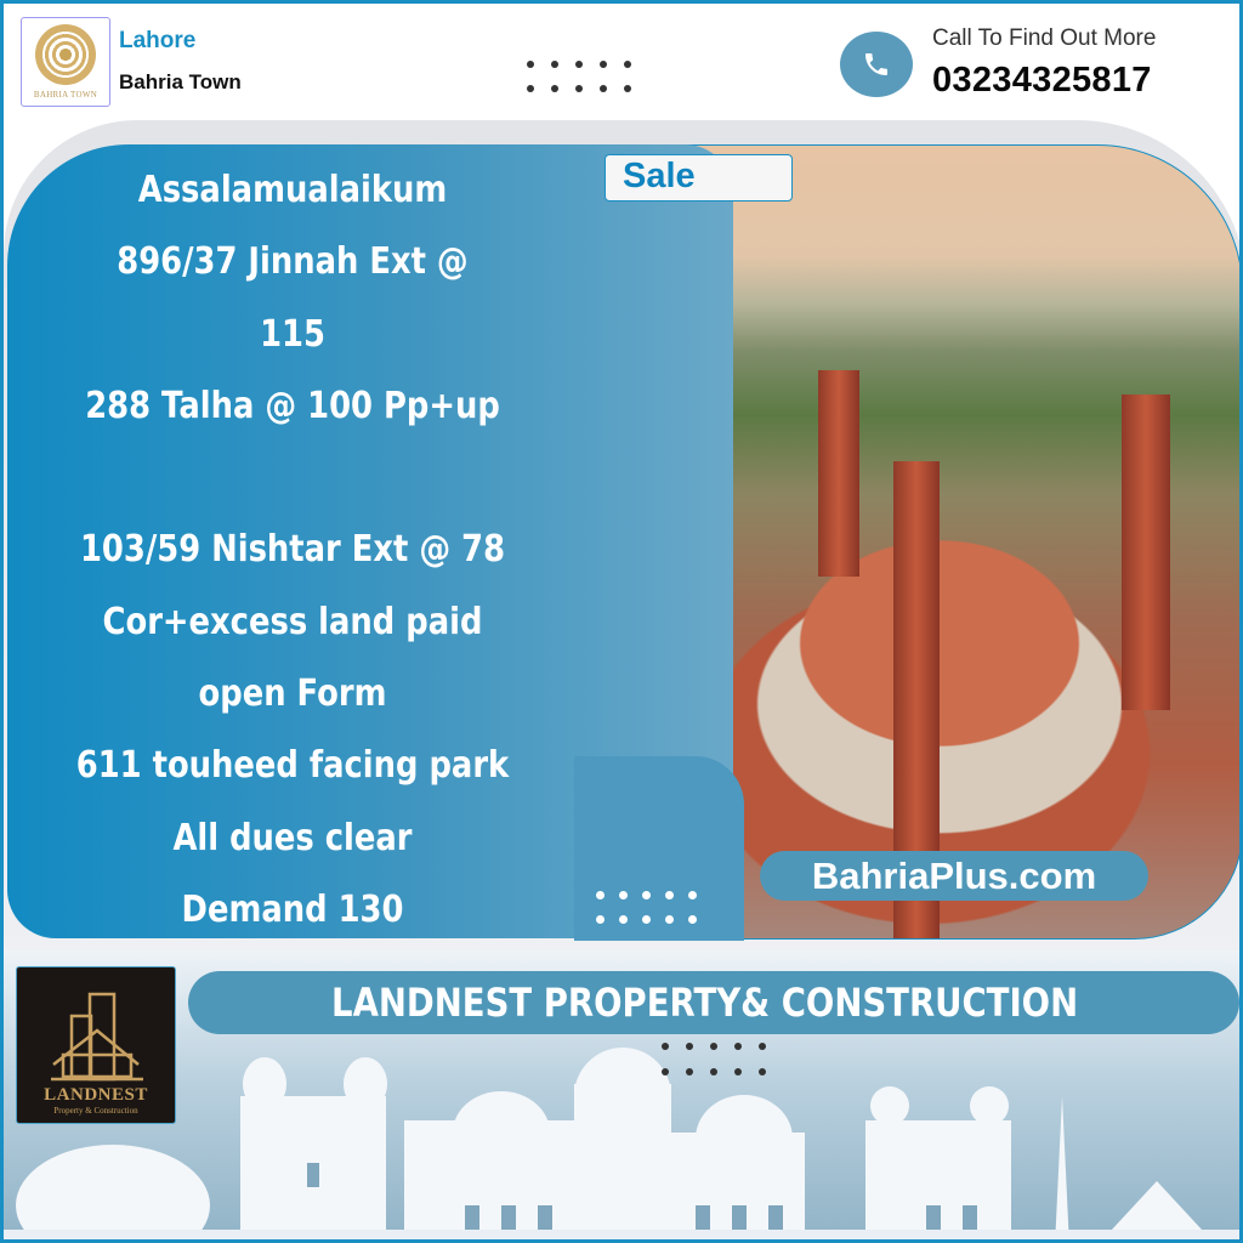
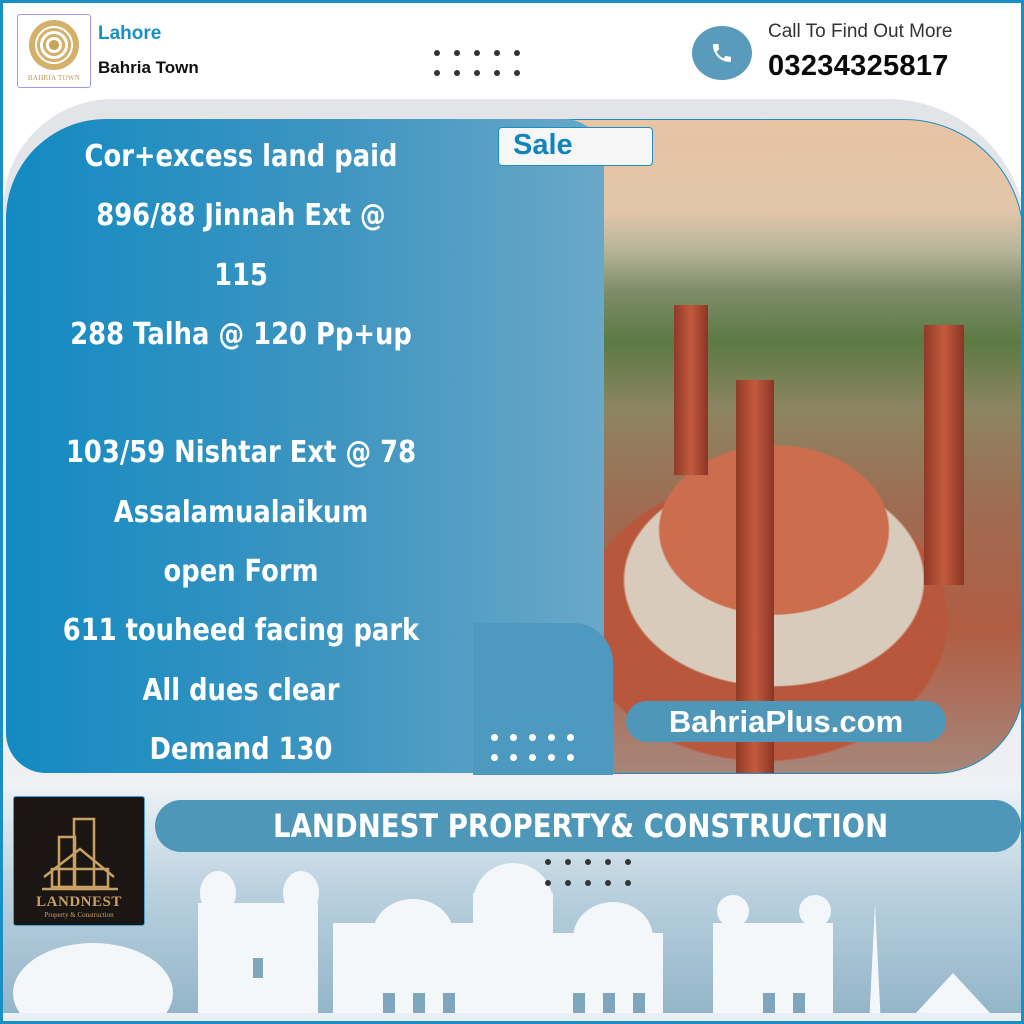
  BAHRIA TOWN
  Lahore
  Bahria Town
  Call To Find Out More
  03234325817
- Assalamualaikum
+ Cor+excess land paid
- 896/37 Jinnah Ext @
+ 896/88 Jinnah Ext @
  115
- 288 Talha @ 100 Pp+up
+ 288 Talha @ 120 Pp+up
  103/59 Nishtar Ext @ 78
- Cor+excess land paid
+ Assalamualaikum
  open Form
  611 touheed facing park
  All dues clear
  Demand 130
  Sale
  BahriaPlus.com
  LANDNEST
  Property & Construction
  LANDNEST PROPERTY& CONSTRUCTION
